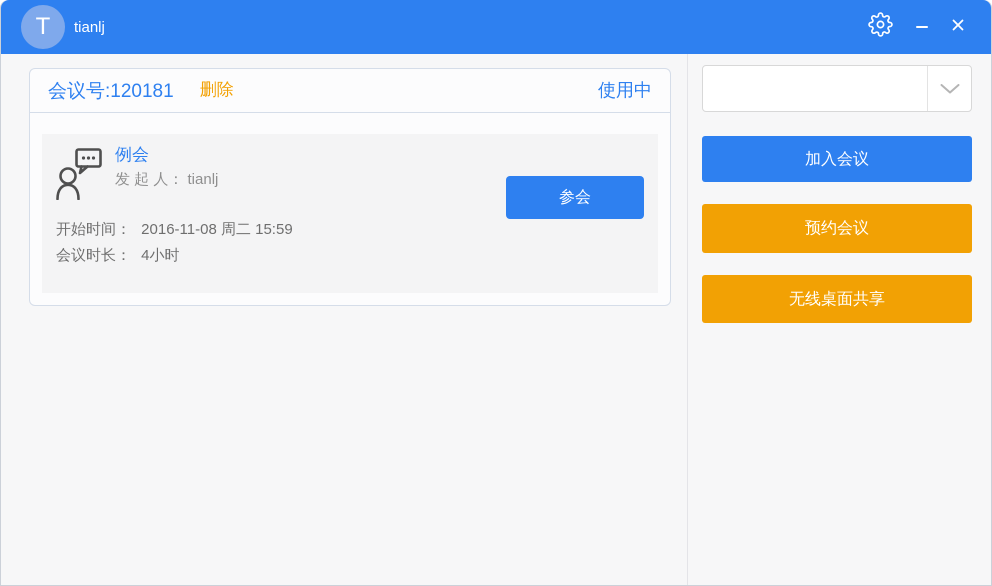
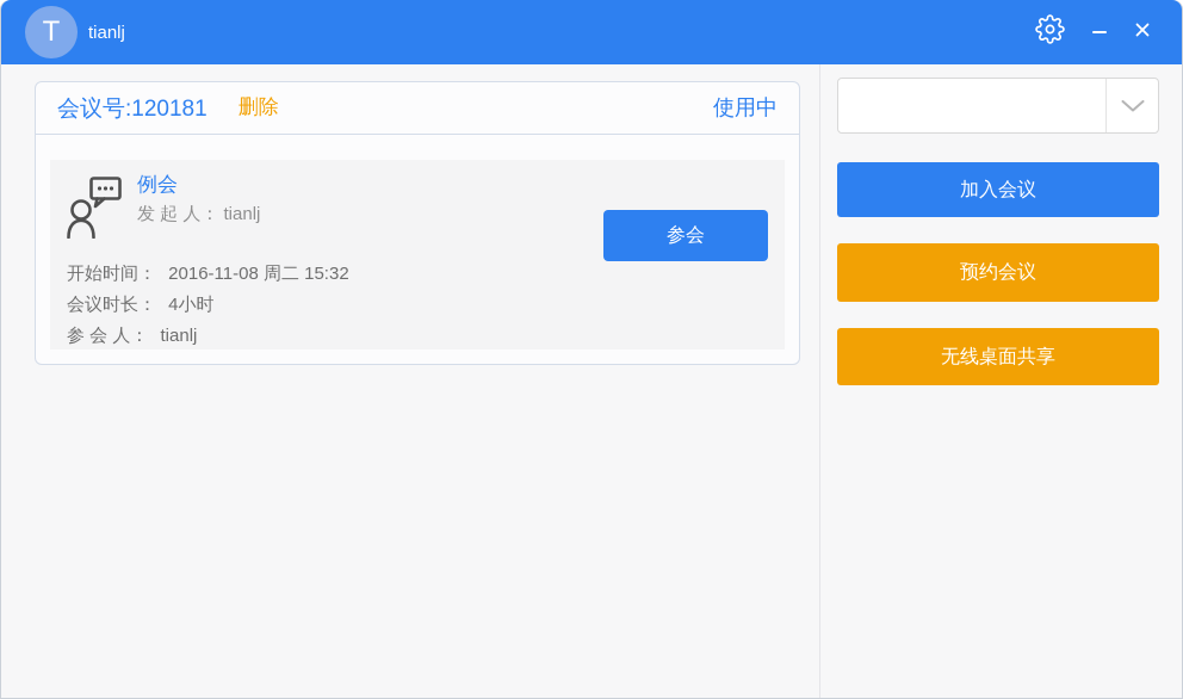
  T
  tianlj
  会议号:120181
  删除
  使用中
  例会
  发 起 人： tianlj
- 开始时间： 2016-11-08 周二 15:59
+ 开始时间： 2016-11-08 周二 15:32
  会议时长： 4小时
+ 参 会 人： tianlj
  参会
  加入会议
  预约会议
  无线桌面共享
